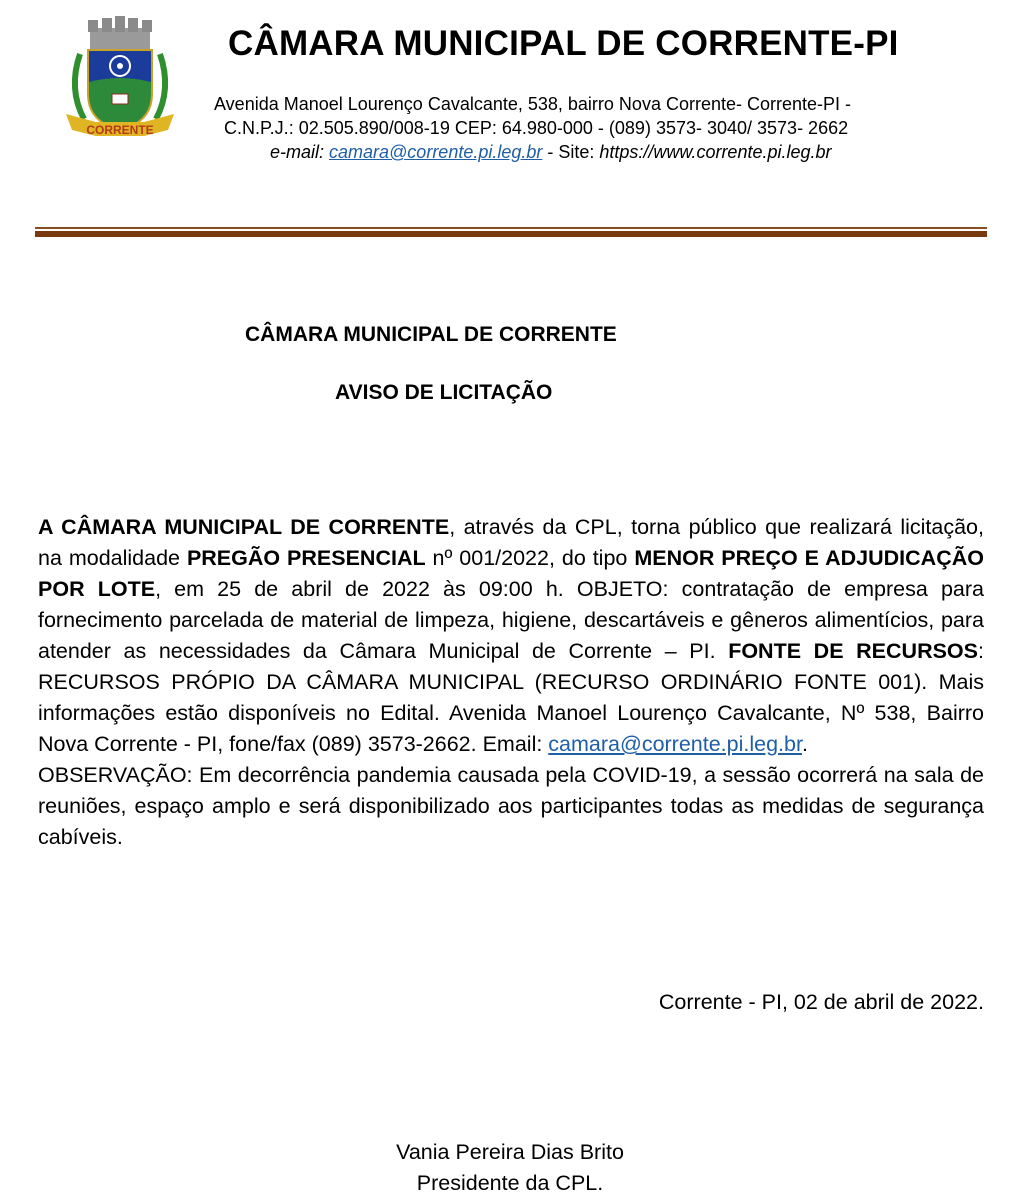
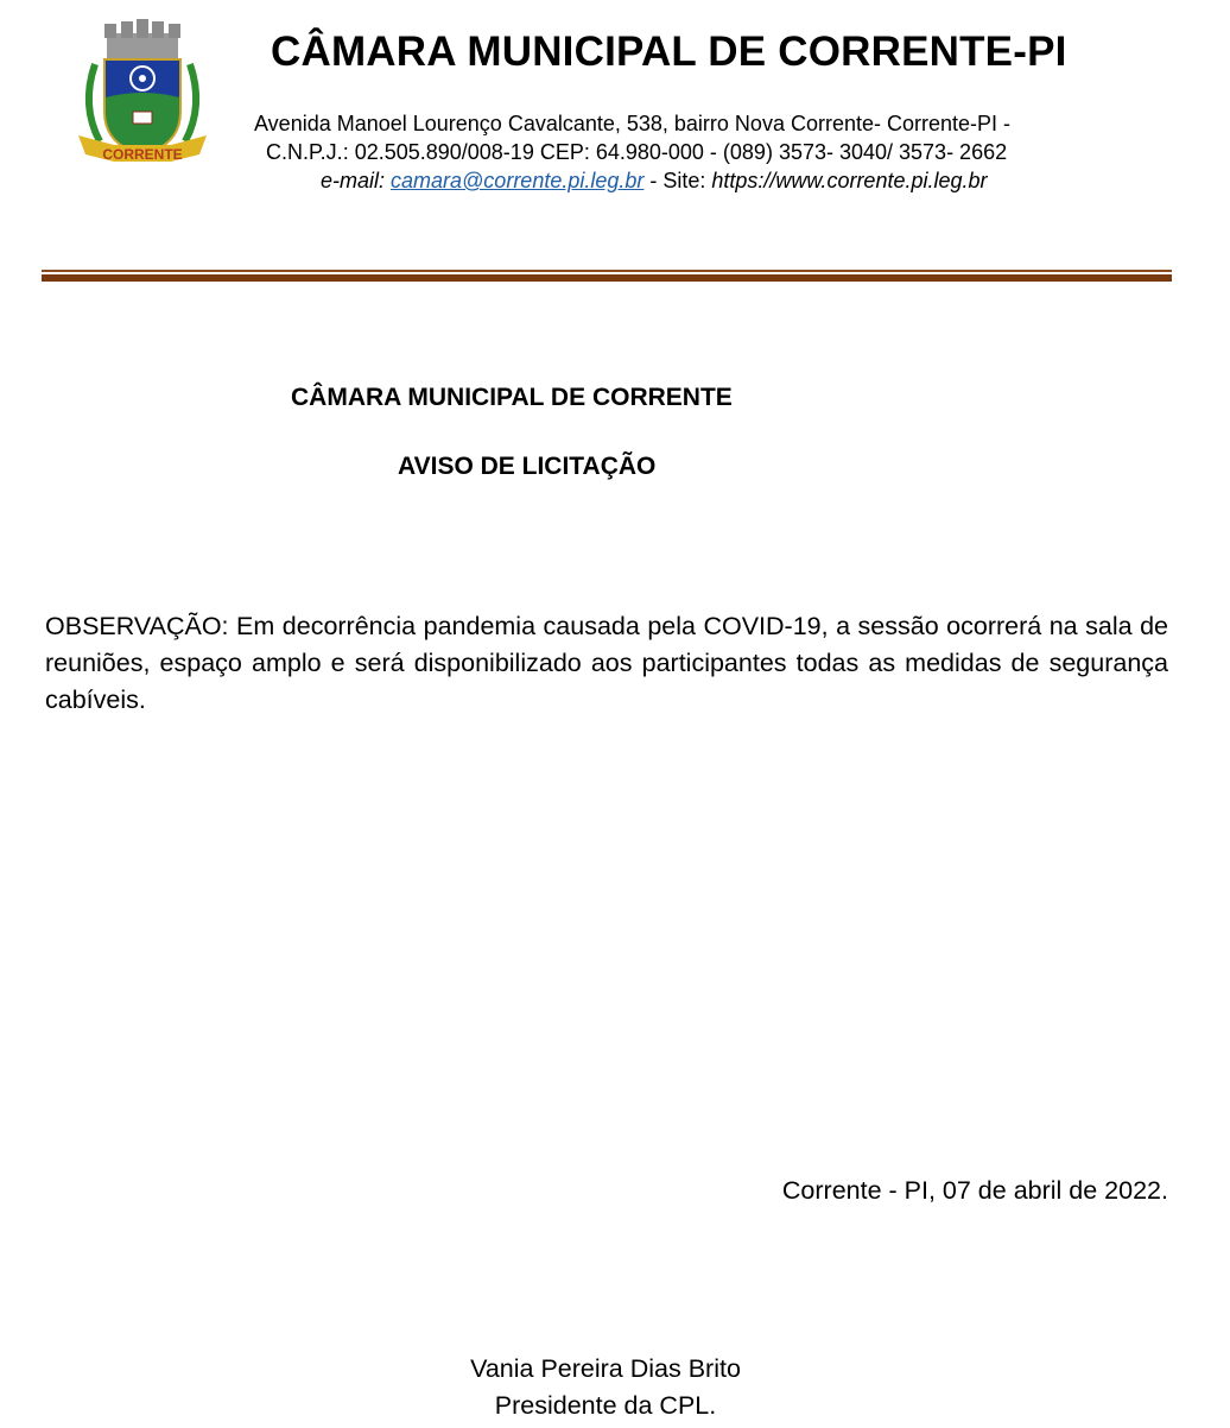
  CORRENTE
  CÂMARA MUNICIPAL DE CORRENTE-PI
  Avenida Manoel Lourenço Cavalcante, 538, bairro Nova Corrente- Corrente-PI -
  C.N.P.J.: 02.505.890/008-19 CEP: 64.980-000 - (089) 3573- 3040/ 3573- 2662
  e-mail: camara@corrente.pi.leg.br - Site: https://www.corrente.pi.leg.br
  CÂMARA MUNICIPAL DE CORRENTE
  AVISO DE LICITAÇÃO
- A CÂMARA MUNICIPAL DE CORRENTE, através da CPL, torna público que realizará licitação, na modalidade PREGÃO PRESENCIAL nº 001/2022, do tipo MENOR PREÇO E ADJUDICAÇÃO POR LOTE, em 25 de abril de 2022 às 09:00 h. OBJETO: contratação de empresa para fornecimento parcelada de material de limpeza, higiene, descartáveis e gêneros alimentícios, para atender as necessidades da Câmara Municipal de Corrente – PI. FONTE DE RECURSOS: RECURSOS PRÓPIO DA CÂMARA MUNICIPAL (RECURSO ORDINÁRIO FONTE 001). Mais informações estão disponíveis no Edital. Avenida Manoel Lourenço Cavalcante, Nº 538, Bairro Nova Corrente - PI, fone/fax (089) 3573-2662. Email: camara@corrente.pi.leg.br.
  OBSERVAÇÃO: Em decorrência pandemia causada pela COVID-19, a sessão ocorrerá na sala de reuniões, espaço amplo e será disponibilizado aos participantes todas as medidas de segurança cabíveis.
- Corrente - PI, 02 de abril de 2022.
+ Corrente - PI, 07 de abril de 2022.
  Vania Pereira Dias Brito
  Presidente da CPL.
